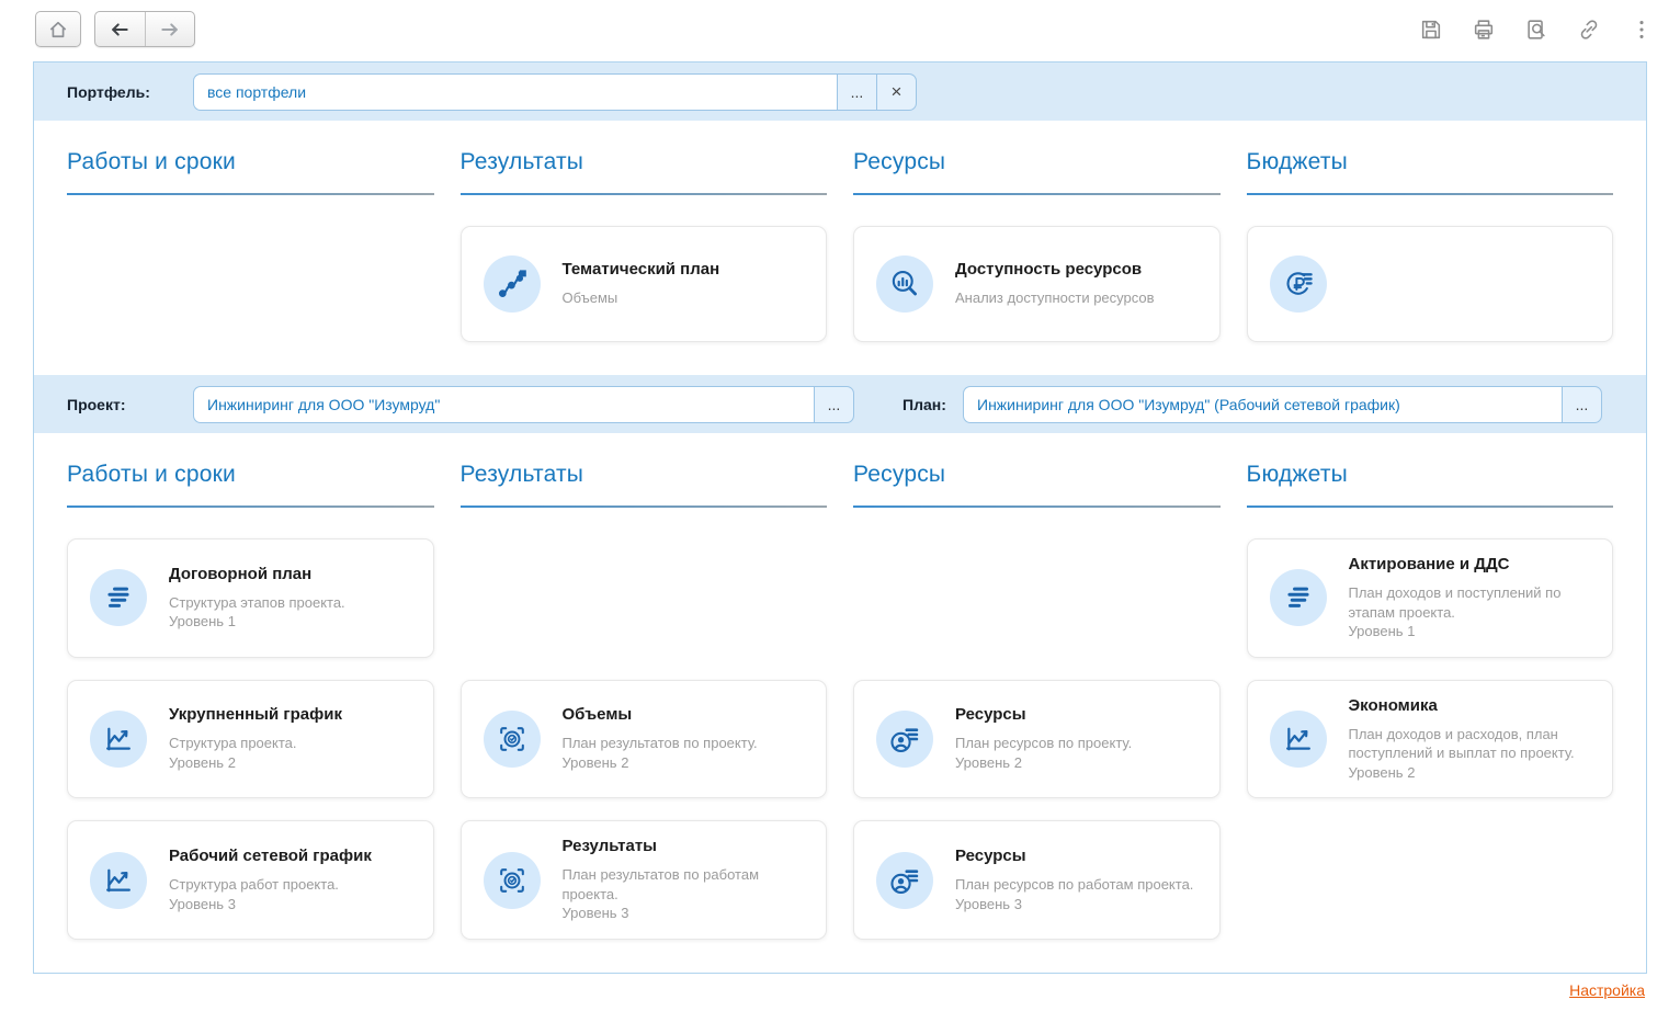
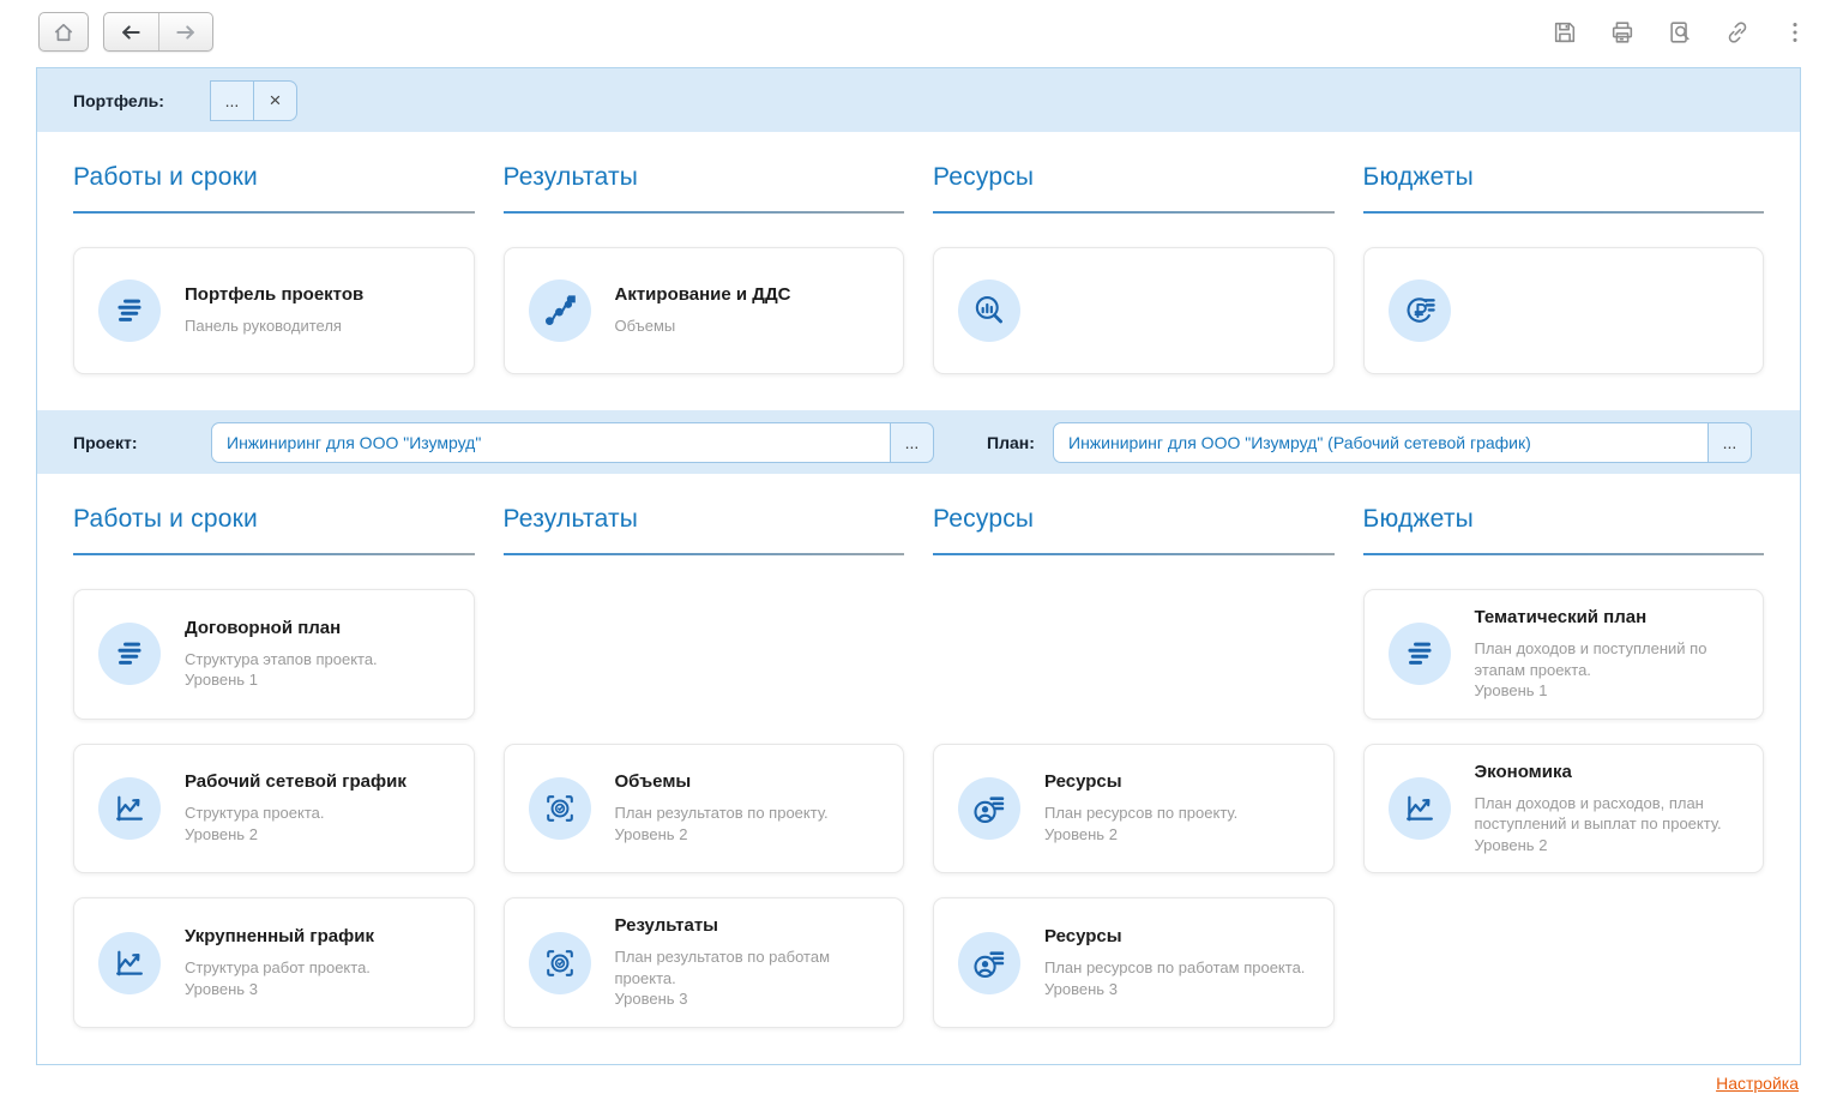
  Портфель:
- все портфели
  ...
  ×
  Работы и сроки
  Результаты
  Ресурсы
  Бюджеты
+ Портфель проектов
+ Панель руководителя
- Тематический план
+ Актирование и ДДС
  Объемы
- Доступность ресурсов
- Анализ доступности ресурсов
  Проект:
  Инжиниринг для ООО "Изумруд"
  ...
  План:
  Инжиниринг для ООО "Изумруд" (Рабочий сетевой график)
  ...
  Работы и сроки
  Результаты
  Ресурсы
  Бюджеты
  Договорной план
  Структура этапов проекта.
  Уровень 1
- Актирование и ДДС
+ Тематический план
  План доходов и поступлений по этапам проекта.
  Уровень 1
- Укрупненный график
+ Рабочий сетевой график
  Структура проекта.
  Уровень 2
  Объемы
  План результатов по проекту.
  Уровень 2
  Ресурсы
  План ресурсов по проекту.
  Уровень 2
  Экономика
  План доходов и расходов, план поступлений и выплат по проекту.
  Уровень 2
- Рабочий сетевой график
+ Укрупненный график
  Структура работ проекта.
  Уровень 3
  Результаты
  План результатов по работам проекта.
  Уровень 3
  Ресурсы
  План ресурсов по работам проекта.
  Уровень 3
  Настройка
